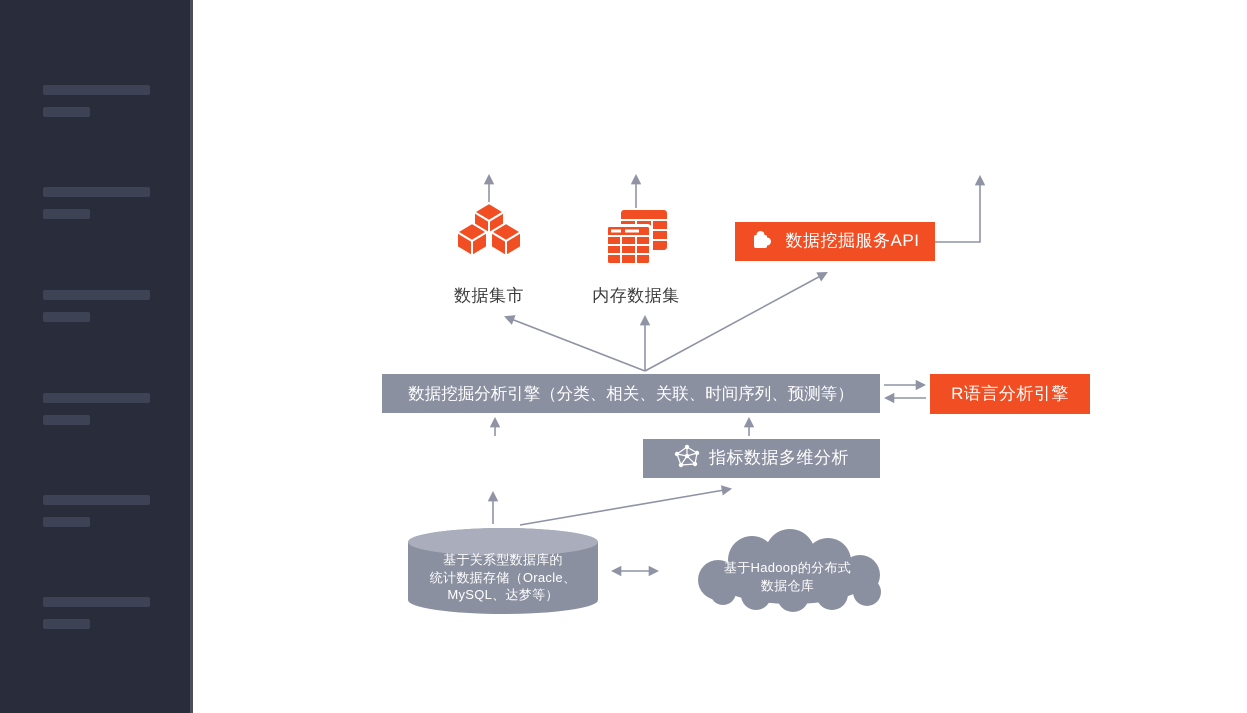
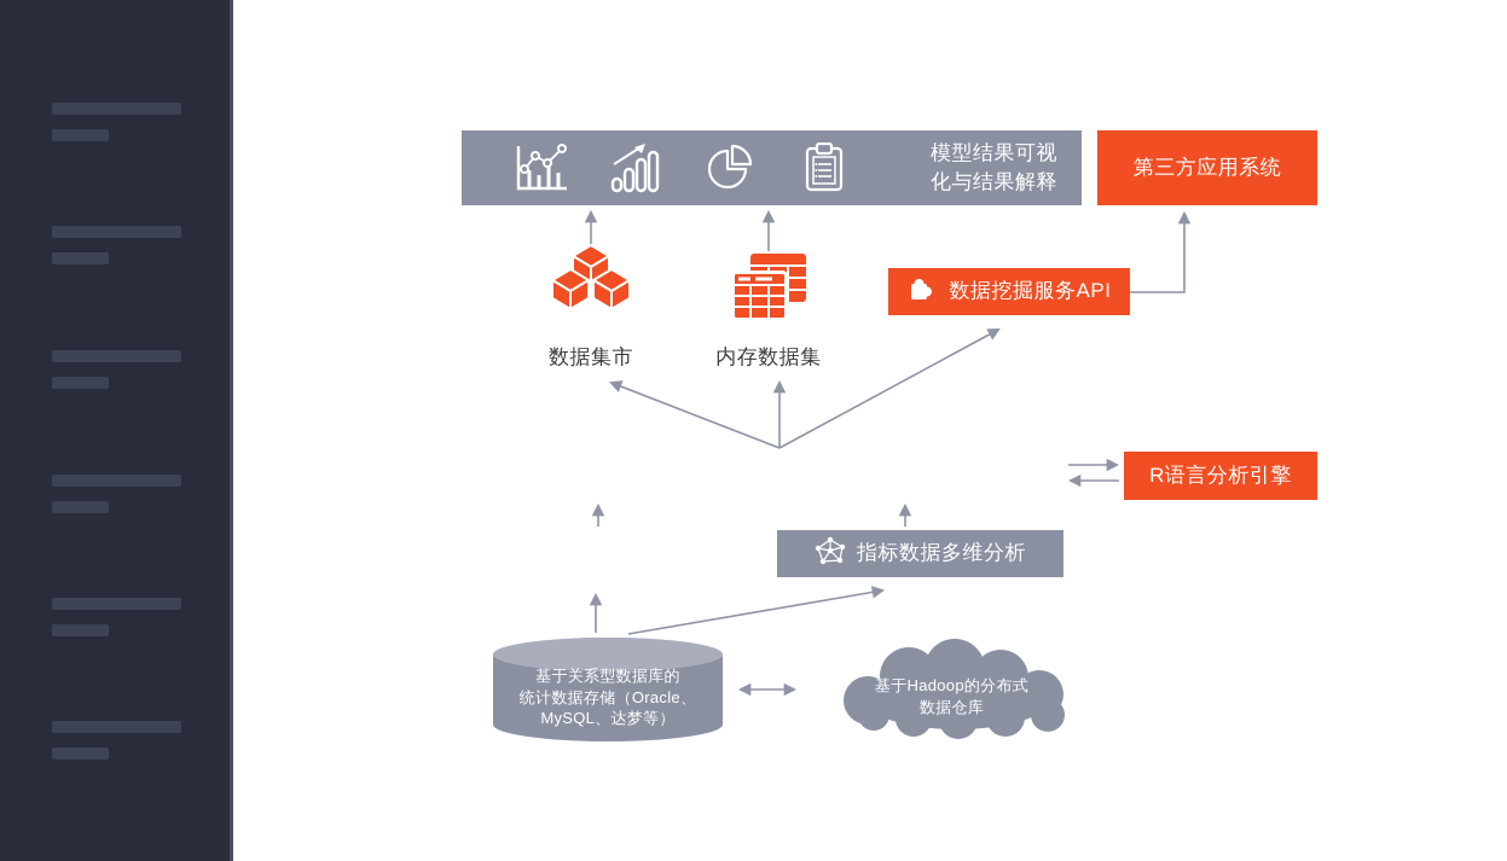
+ 模型结果可视
+ 化与结果解释
+ 第三方应用系统
  数据集市
  内存数据集
  数据挖掘服务API
- 数据挖掘分析引擎（分类、相关、关联、时间序列、预测等）
  R语言分析引擎
  指标数据多维分析
  基于关系型数据库的
  统计数据存储（Oracle、
  MySQL、达梦等）
  基于Hadoop的分布式
  数据仓库
